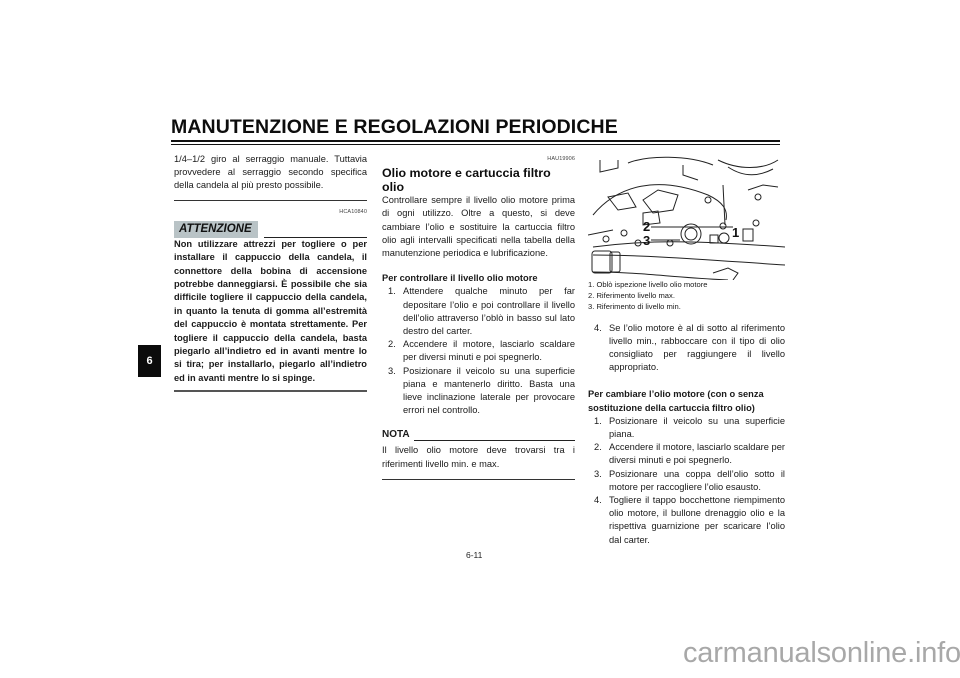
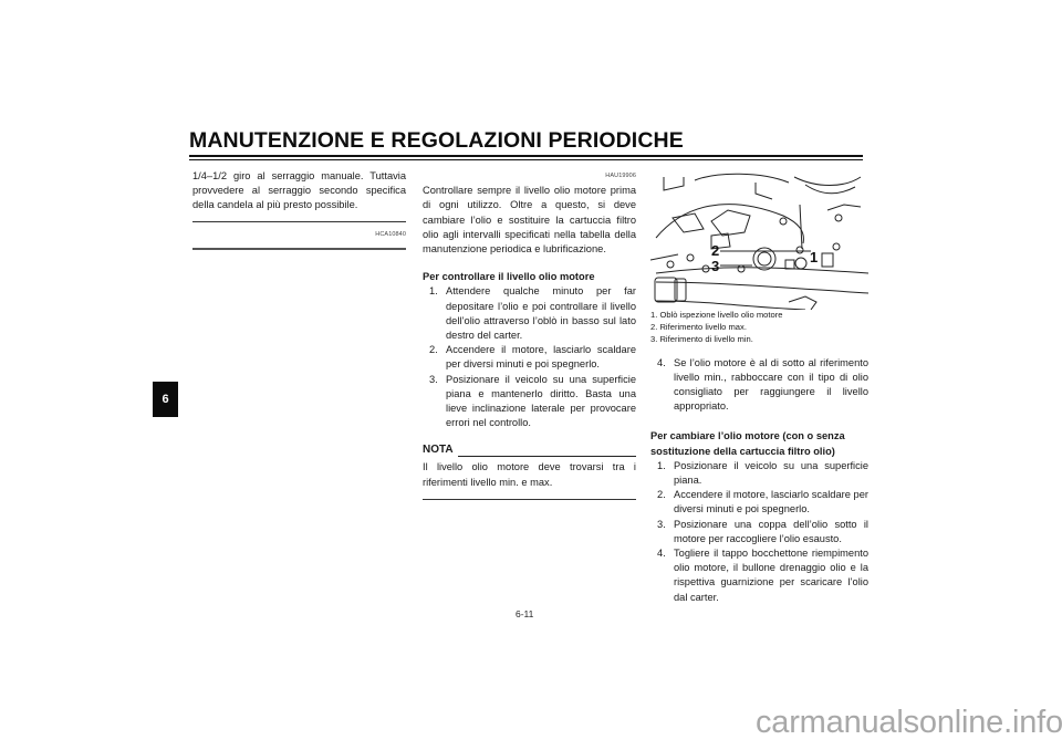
  MANUTENZIONE E REGOLAZIONI PERIODICHE
  6
  1/4–1/2 giro al serraggio manuale. Tuttavia provvedere al serraggio secondo specifica della candela al più presto possibile.
- ATTENZIONE
- Non utilizzare attrezzi per togliere o per installare il cappuccio della candela, il connettore della bobina di accensione potrebbe danneggiarsi. È possibile che sia difficile togliere il cappuccio della candela, in quanto la tenuta di gomma all’estremità del cappuccio è montata strettamente. Per togliere il cappuccio della candela, basta piegarlo all’indietro ed in avanti mentre lo si tira; per installarlo, piegarlo all’indietro ed in avanti mentre lo si spinge.
- Olio motore e cartuccia filtro olio
  Controllare sempre il livello olio motore prima di ogni utilizzo. Oltre a questo, si deve cambiare l’olio e sostituire la cartuccia filtro olio agli intervalli specificati nella tabella della manutenzione periodica e lubrificazione.
  Per controllare il livello olio motore
  1.
  Attendere qualche minuto per far depositare l’olio e poi controllare il livello dell’olio attraverso l’oblò in basso sul lato destro del carter.
  2.
  Accendere il motore, lasciarlo scaldare per diversi minuti e poi spegnerlo.
  3.
  Posizionare il veicolo su una superficie piana e mantenerlo diritto. Basta una lieve inclinazione laterale per provocare errori nel controllo.
  NOTA
  Il livello olio motore deve trovarsi tra i riferimenti livello min. e max.
  2
  3
  1
  1. Oblò ispezione livello olio motore
  2. Riferimento livello max.
  3. Riferimento di livello min.
  4.
  Se l’olio motore è al di sotto al riferimento livello min., rabboccare con il tipo di olio consigliato per raggiungere il livello appropriato.
  Per cambiare l’olio motore (con o senza sostituzione della cartuccia filtro olio)
  1.
  Posizionare il veicolo su una superficie piana.
  2.
  Accendere il motore, lasciarlo scaldare per diversi minuti e poi spegnerlo.
  3.
  Posizionare una coppa dell’olio sotto il motore per raccogliere l’olio esausto.
  4.
  Togliere il tappo bocchettone riempimento olio motore, il bullone drenaggio olio e la rispettiva guarnizione per scaricare l’olio dal carter.
  6-11
  carmanualsonline.info
